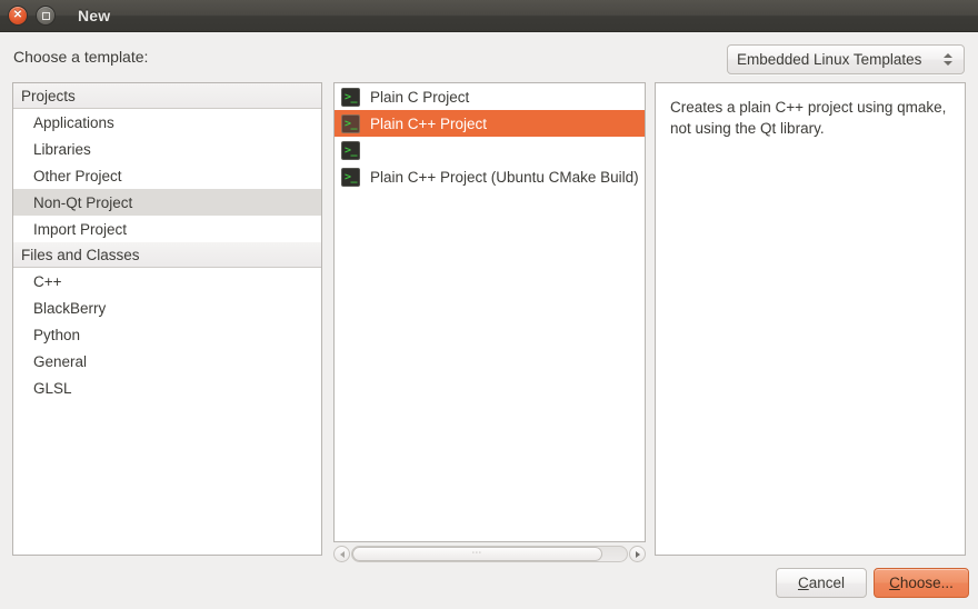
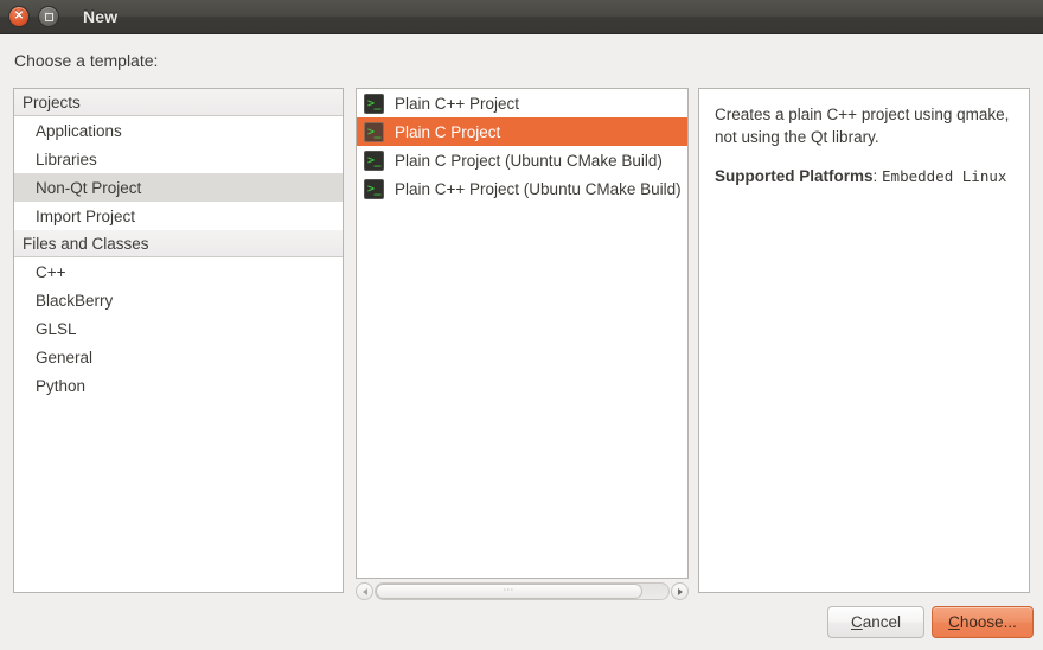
  ✕
  New
  Choose a template:
- Embedded Linux Templates
  Projects
  Applications
  Libraries
- Other Project
  Non-Qt Project
  Import Project
  Files and Classes
  C++
  BlackBerry
- Python
+ GLSL
  General
- GLSL
+ Python
  >_
- Plain C Project
+ Plain C++ Project
  >_
- Plain C++ Project
+ Plain C Project
  >_
+ Plain C Project (Ubuntu CMake Build)
  >_
  Plain C++ Project (Ubuntu CMake Build)
  ⋯
  Creates a plain C++ project using qmake, not using the Qt library.
+ Supported Platforms: Embedded Linux
  C
  ancel
  C
  hoose...
